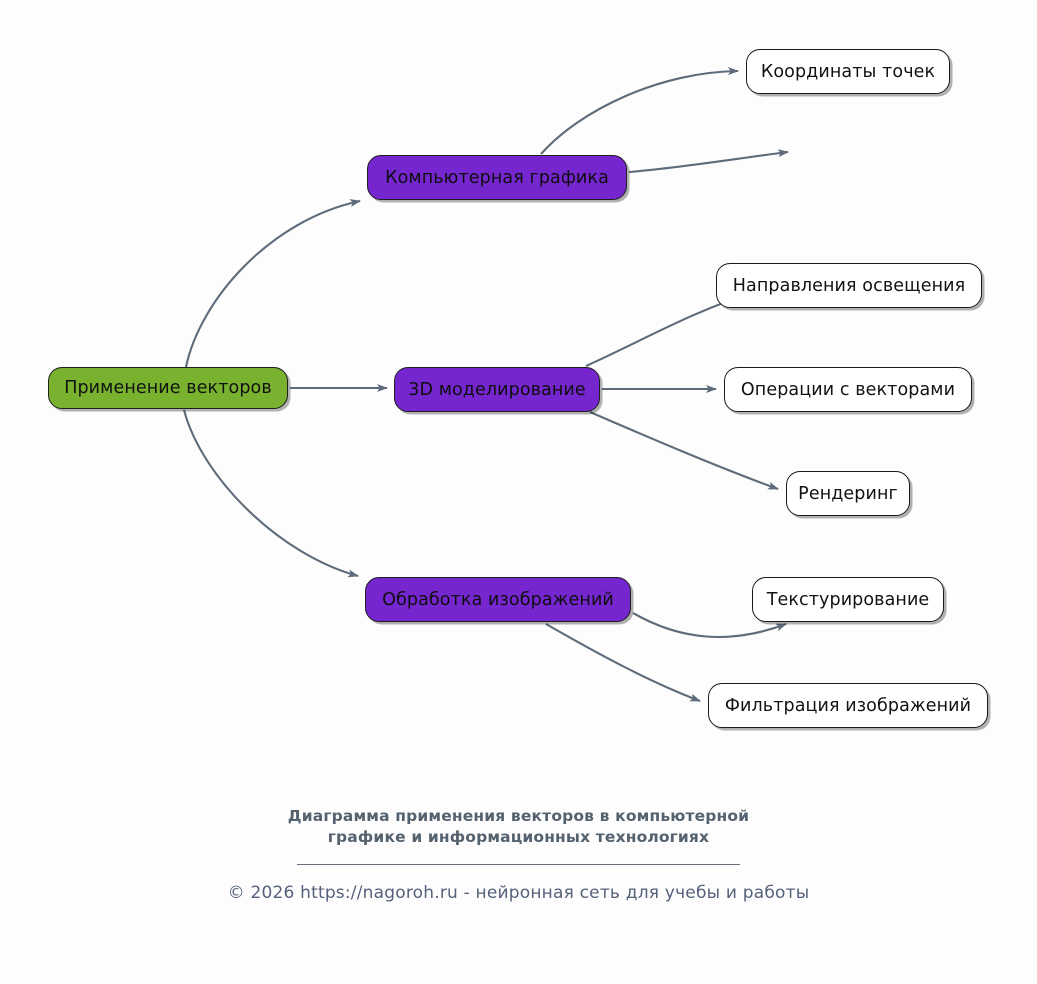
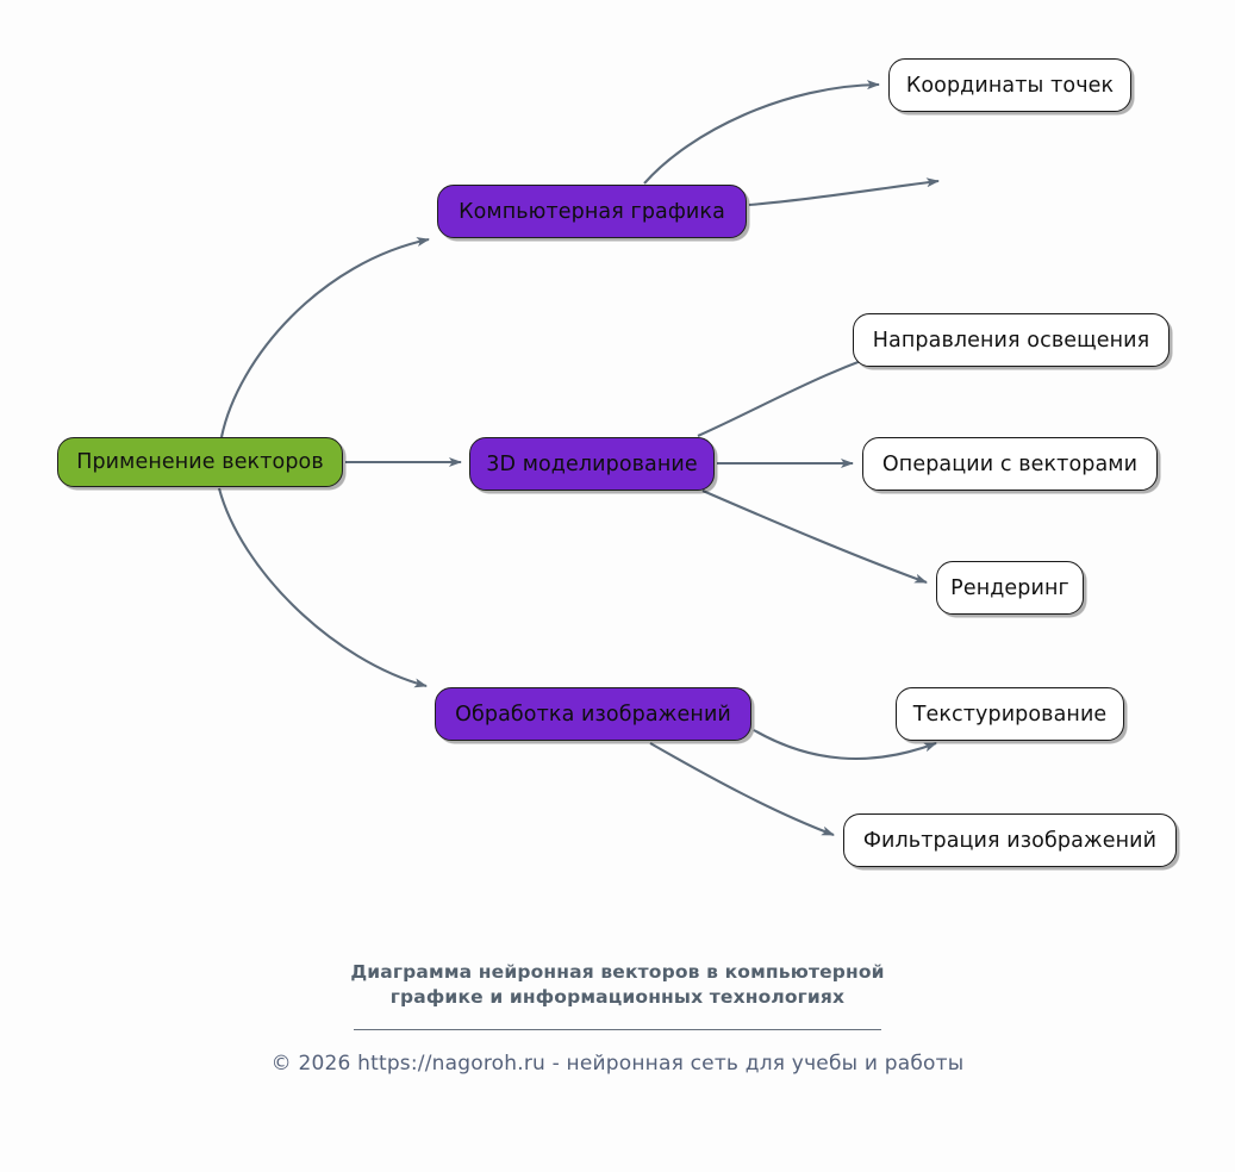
  Применение векторов
  Компьютерная графика
  Координаты точек
  3D моделирование
  Направления освещения
  Операции с векторами
  Рендеринг
  Обработка изображений
  Текстурирование
  Фильтрация изображений
- Диаграмма применения векторов в компьютерной
+ Диаграмма нейронная векторов в компьютерной
  графике и информационных технологиях
  © 2026 https://nagoroh.ru - нейронная сеть для учебы и работы
